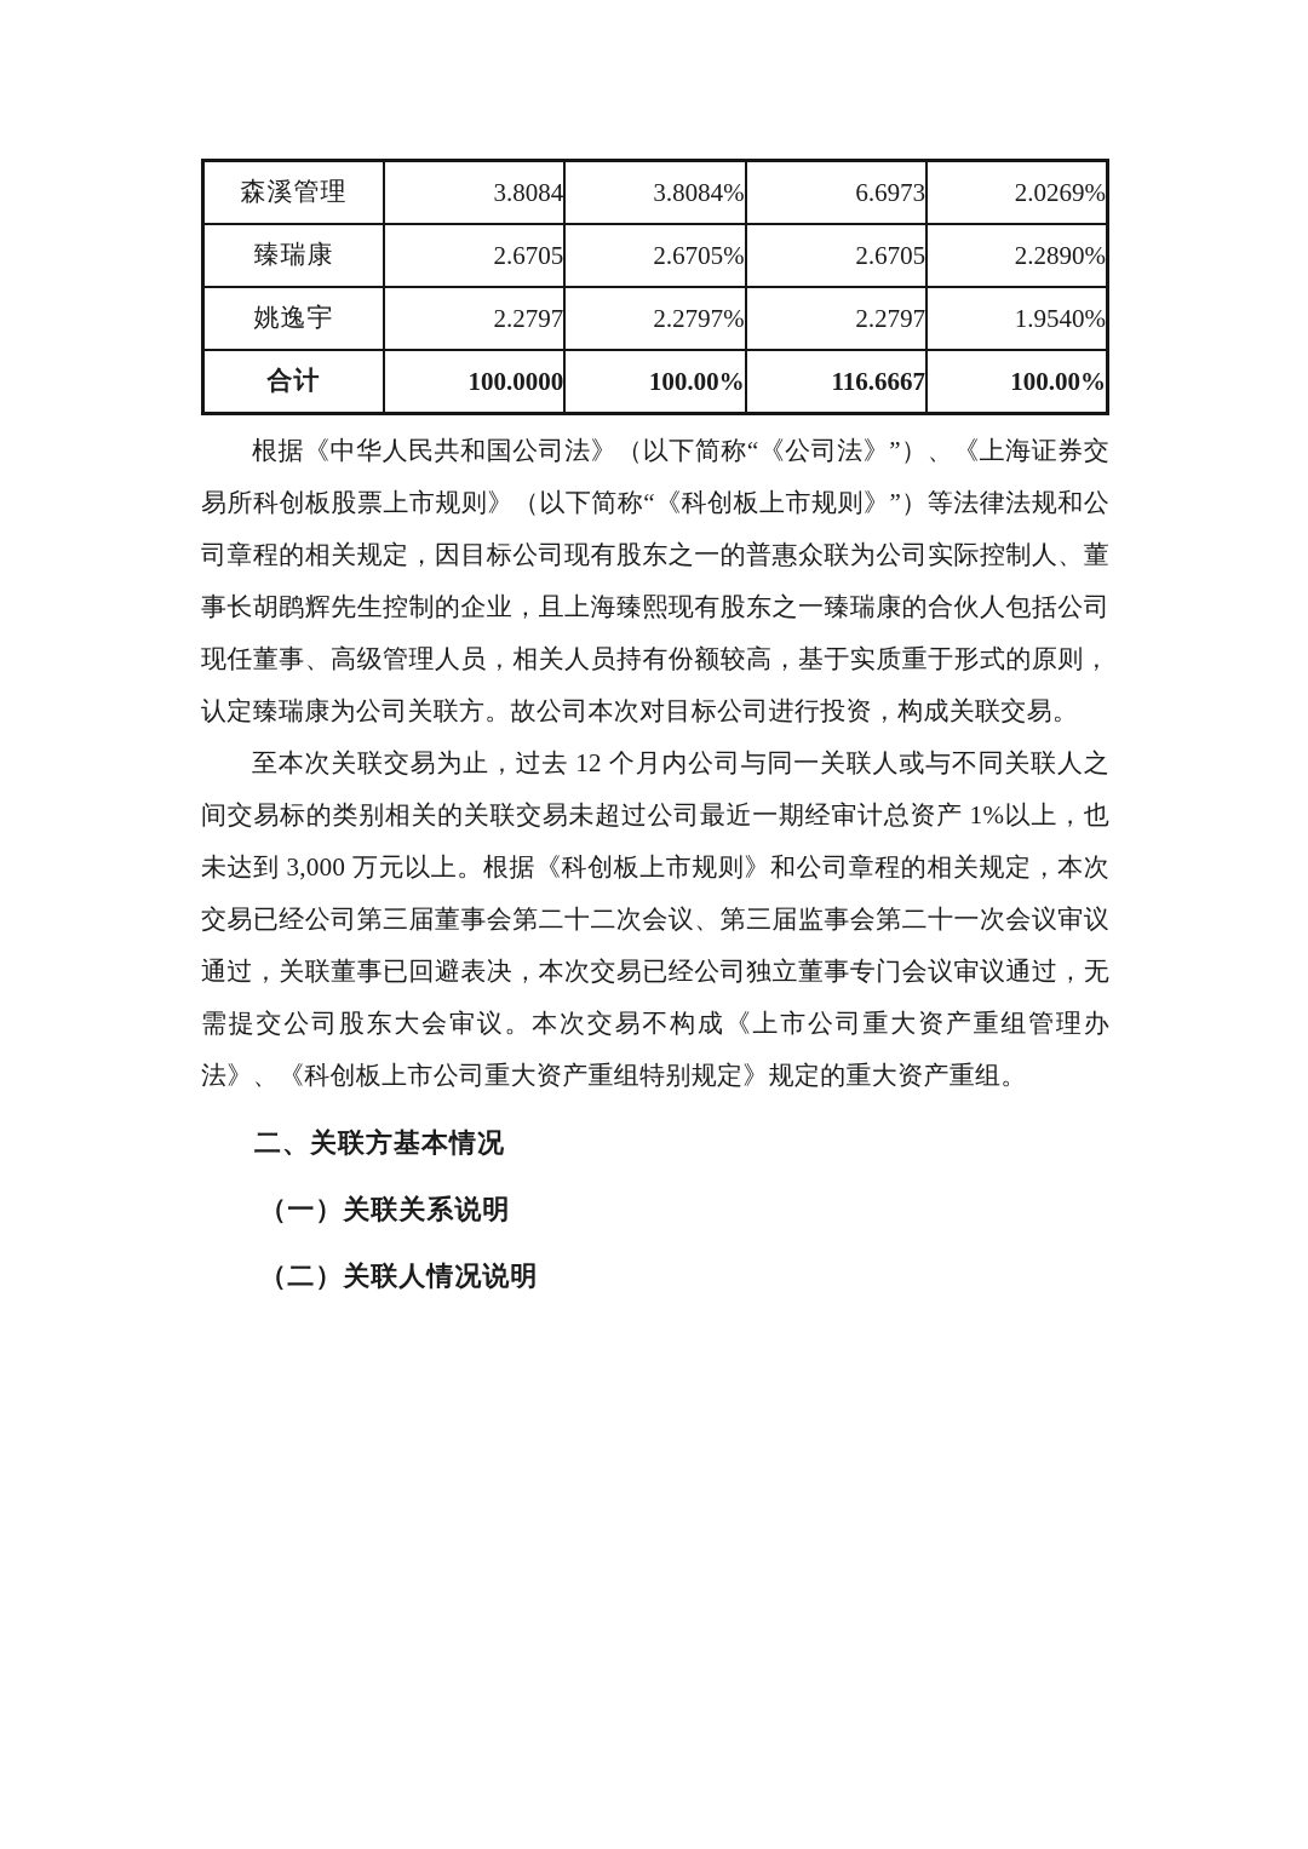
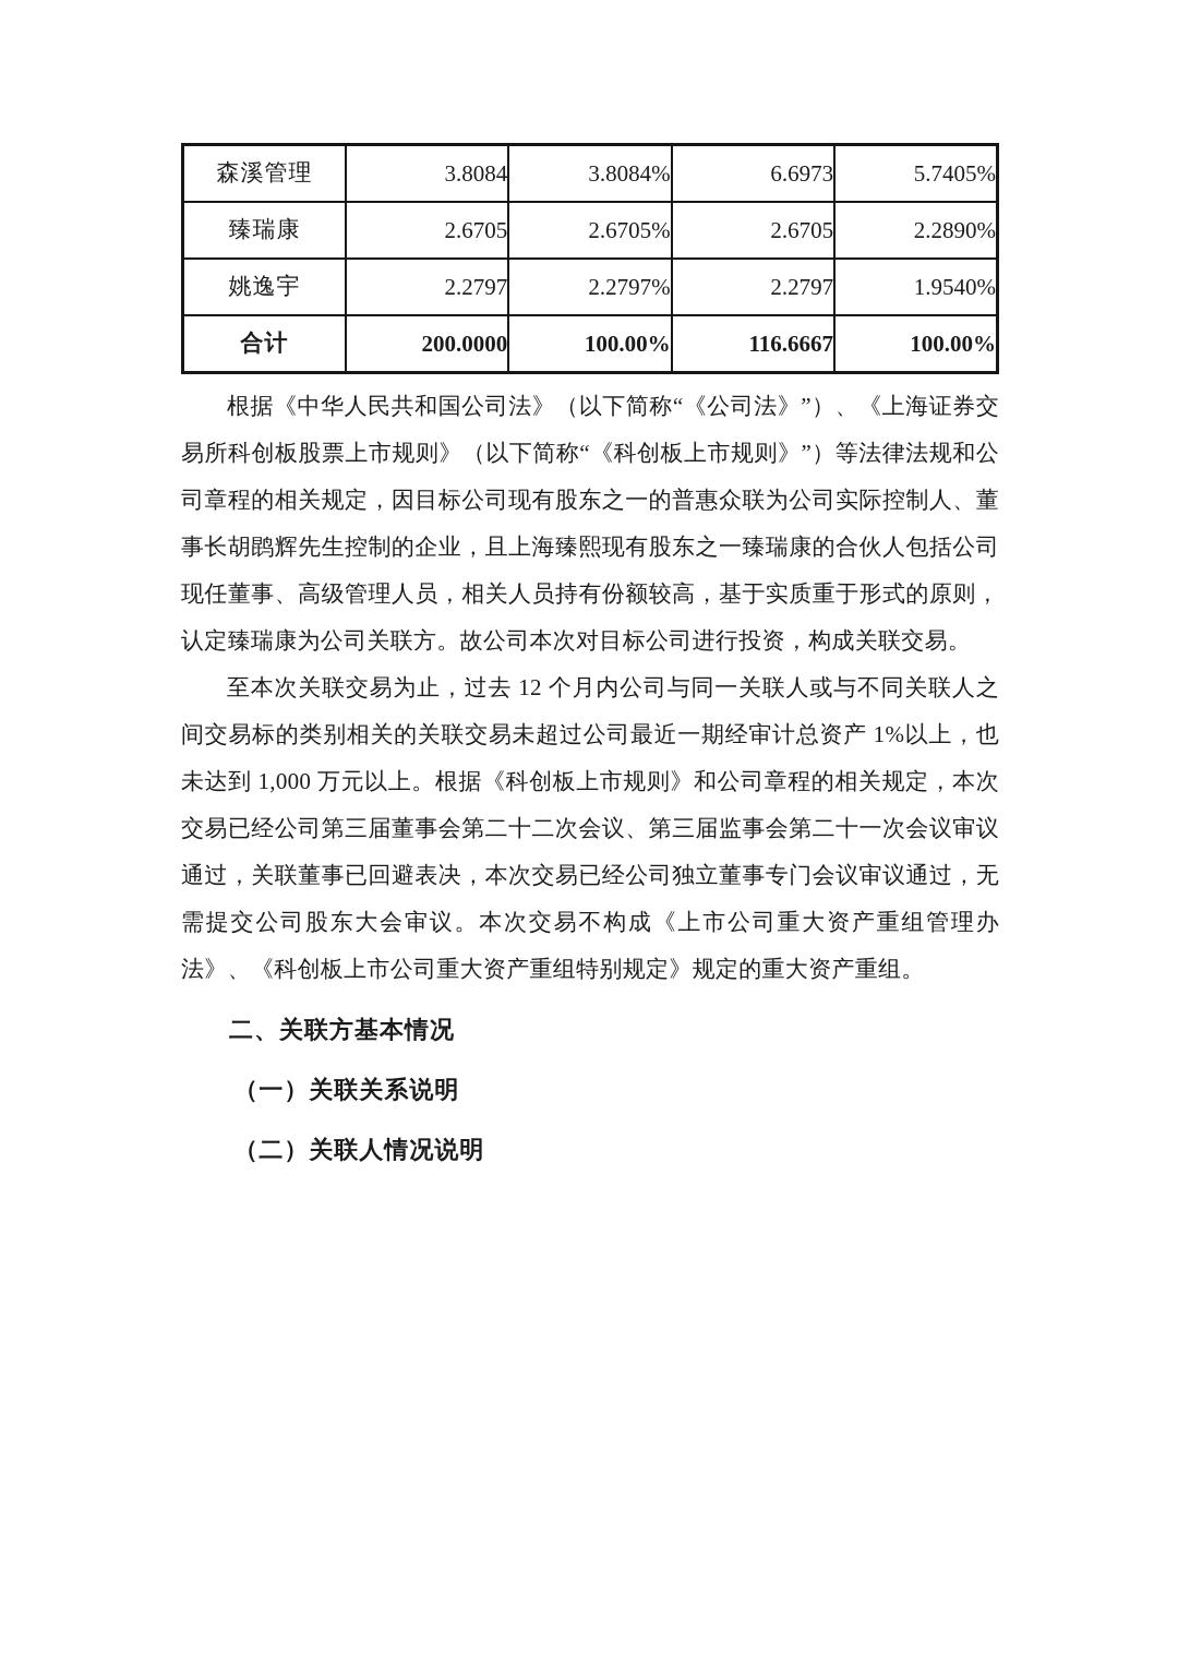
- 森溪管理	3.8084	3.8084%	6.6973	2.0269%
+ 森溪管理	3.8084	3.8084%	6.6973	5.7405%
  臻瑞康	2.6705	2.6705%	2.6705	2.2890%
  姚逸宇	2.2797	2.2797%	2.2797	1.9540%
- 合计	100.0000	100.00%	116.6667	100.00%
+ 合计	200.0000	100.00%	116.6667	100.00%
  根据《中华人民共和国公司法》（以下简称“《公司法》”）、《上海证券交易所科创板股票上市规则》（以下简称“《科创板上市规则》”）等法律法规和公司章程的相关规定，因目标公司现有股东之一的普惠众联为公司实际控制人、董事长胡鹍辉先生控制的企业，且上海臻熙现有股东之一臻瑞康的合伙人包括公司现任董事、高级管理人员，相关人员持有份额较高，基于实质重于形式的原则，认定臻瑞康为公司关联方。故公司本次对目标公司进行投资，构成关联交易。
- 至本次关联交易为止，过去 12 个月内公司与同一关联人或与不同关联人之间交易标的类别相关的关联交易未超过公司最近一期经审计总资产 1%以上，也未达到 3,000 万元以上。根据《科创板上市规则》和公司章程的相关规定，本次交易已经公司第三届董事会第二十二次会议、第三届监事会第二十一次会议审议通过，关联董事已回避表决，本次交易已经公司独立董事专门会议审议通过，无需提交公司股东大会审议。本次交易不构成《上市公司重大资产重组管理办法》、《科创板上市公司重大资产重组特别规定》规定的重大资产重组。
+ 至本次关联交易为止，过去 12 个月内公司与同一关联人或与不同关联人之间交易标的类别相关的关联交易未超过公司最近一期经审计总资产 1%以上，也未达到 1,000 万元以上。根据《科创板上市规则》和公司章程的相关规定，本次交易已经公司第三届董事会第二十二次会议、第三届监事会第二十一次会议审议通过，关联董事已回避表决，本次交易已经公司独立董事专门会议审议通过，无需提交公司股东大会审议。本次交易不构成《上市公司重大资产重组管理办法》、《科创板上市公司重大资产重组特别规定》规定的重大资产重组。
  二、关联方基本情况
  （一）关联关系说明
  （二）关联人情况说明
